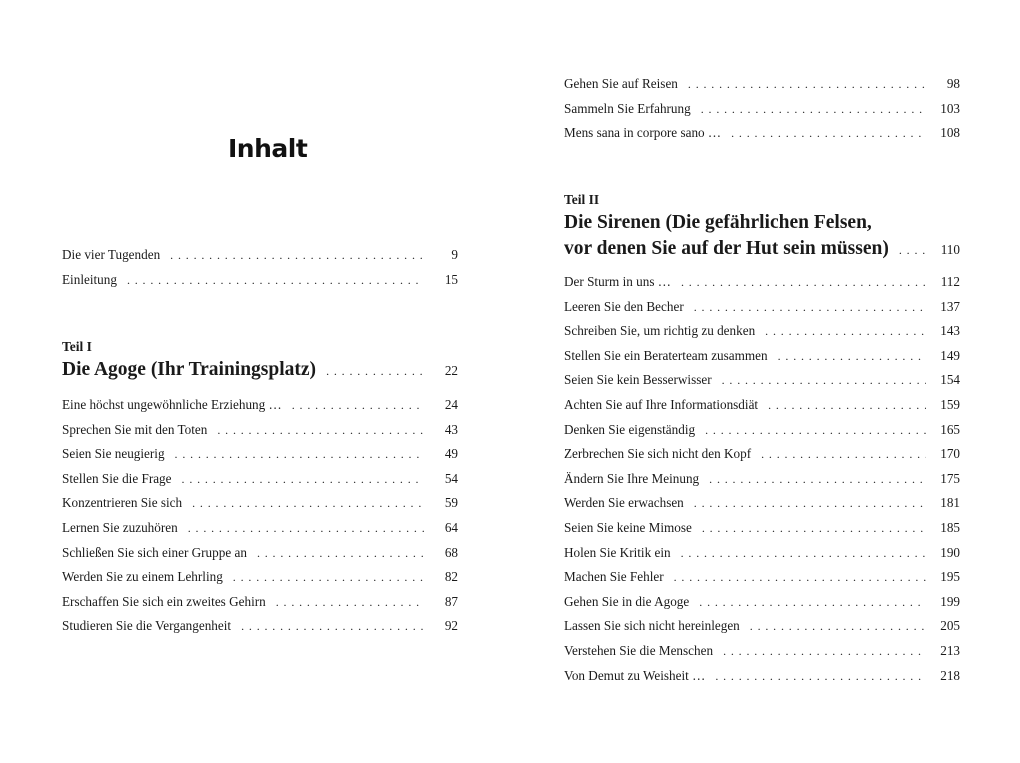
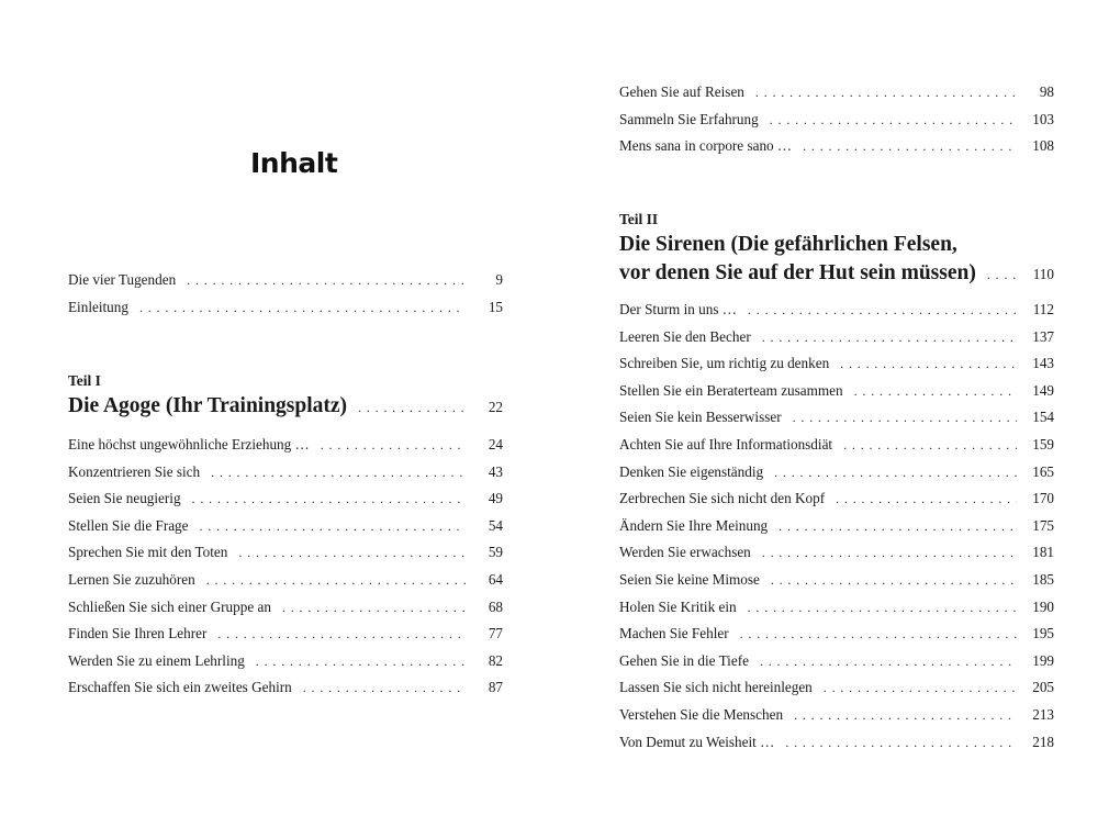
  Inhalt
  Die vier Tugenden
  9
  Einleitung
  15
  Teil I
  Die Agoge (Ihr Trainingsplatz)
  22
  Eine höchst ungewöhnliche Erziehung …
  24
- Sprechen Sie mit den Toten
+ Konzentrieren Sie sich
  43
  Seien Sie neugierig
  49
  Stellen Sie die Frage
  54
- Konzentrieren Sie sich
+ Sprechen Sie mit den Toten
  59
  Lernen Sie zuzuhören
  64
  Schließen Sie sich einer Gruppe an
  68
+ Finden Sie Ihren Lehrer
+ 77
  Werden Sie zu einem Lehrling
  82
  Erschaffen Sie sich ein zweites Gehirn
  87
- Studieren Sie die Vergangenheit
- 92
  Gehen Sie auf Reisen
  98
  Sammeln Sie Erfahrung
  103
  Mens sana in corpore sano …
  108
  Teil II
  Die Sirenen (Die gefährlichen Felsen,
  vor denen Sie auf der Hut sein müssen)
  110
  Der Sturm in uns …
  112
  Leeren Sie den Becher
  137
  Schreiben Sie, um richtig zu denken
  143
  Stellen Sie ein Beraterteam zusammen
  149
  Seien Sie kein Besserwisser
  154
  Achten Sie auf Ihre Informationsdiät
  159
  Denken Sie eigenständig
  165
  Zerbrechen Sie sich nicht den Kopf
  170
  Ändern Sie Ihre Meinung
  175
  Werden Sie erwachsen
  181
  Seien Sie keine Mimose
  185
  Holen Sie Kritik ein
  190
  Machen Sie Fehler
  195
- Gehen Sie in die Agoge
+ Gehen Sie in die Tiefe
  199
  Lassen Sie sich nicht hereinlegen
  205
  Verstehen Sie die Menschen
  213
  Von Demut zu Weisheit …
  218
